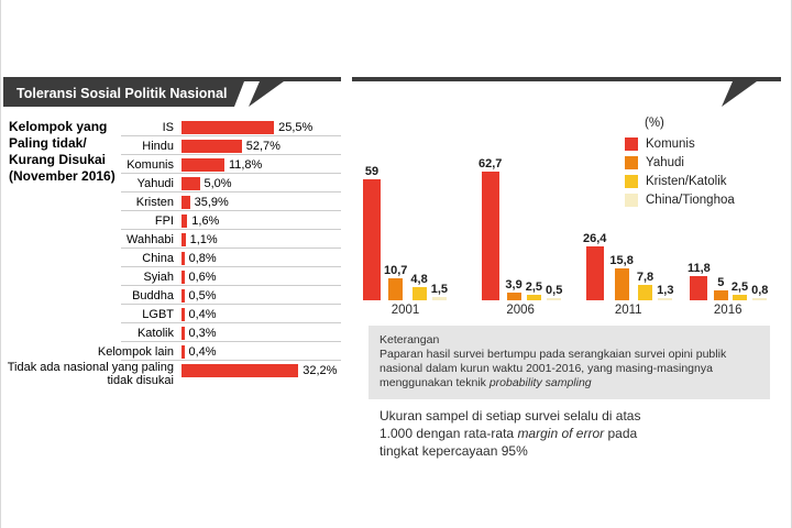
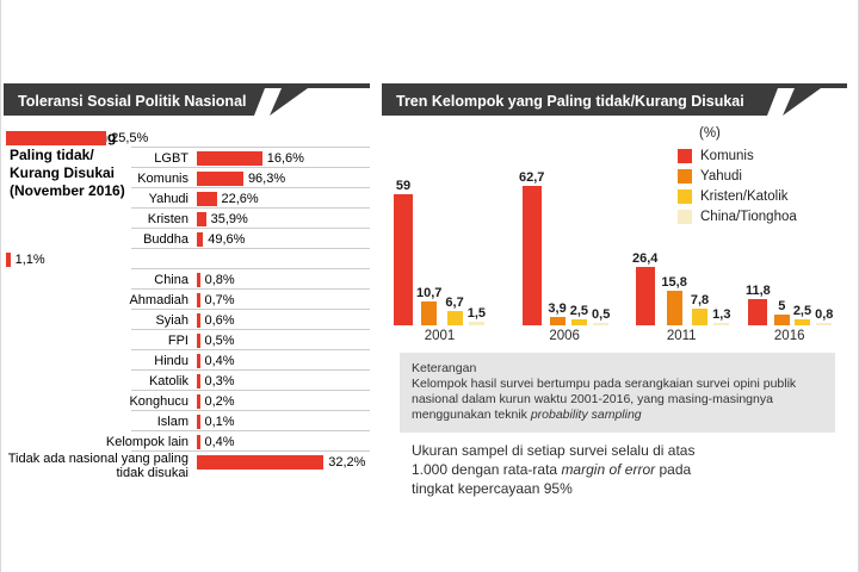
  Toleransi Sosial Politik Nasional
- IS
  25,5%
- Hindu
+ LGBT
- 52,7%
+ 16,6%
  Komunis
- 11,8%
+ 96,3%
  Yahudi
- 5,0%
+ 22,6%
  Kristen
  35,9%
- FPI
+ Buddha
- 1,6%
+ 49,6%
- Wahhabi
  1,1%
  China
  0,8%
+ Ahmadiah
+ 0,7%
  Syiah
  0,6%
- Buddha
+ FPI
  0,5%
- LGBT
+ Hindu
  0,4%
  Katolik
  0,3%
+ Konghucu
+ 0,2%
+ Islam
+ 0,1%
  Kelompok lain
  0,4%
  Tidak ada nasional yang paling tidak disukai
  32,2%
+ Tren Kelompok yang Paling tidak/Kurang Disukai
  (%)
  Komunis
  Yahudi
  Kristen/Katolik
  China/Tionghoa
  59
  10,7
- 4,8
+ 6,7
  1,5
  2001
  62,7
  3,9
  2,5
  0,5
  2006
  26,4
  15,8
  7,8
  1,3
  2011
  11,8
  5
  2,5
  0,8
  2016
  Keterangan
- Paparan hasil survei bertumpu pada serangkaian survei opini publik nasional dalam kurun waktu 2001-2016, yang masing-masingnya menggunakan teknik probability sampling
+ Kelompok hasil survei bertumpu pada serangkaian survei opini publik nasional dalam kurun waktu 2001-2016, yang masing-masingnya menggunakan teknik probability sampling
  Ukuran sampel di setiap survei selalu di atas 1.000 dengan rata-rata margin of error pada tingkat kepercayaan 95%
